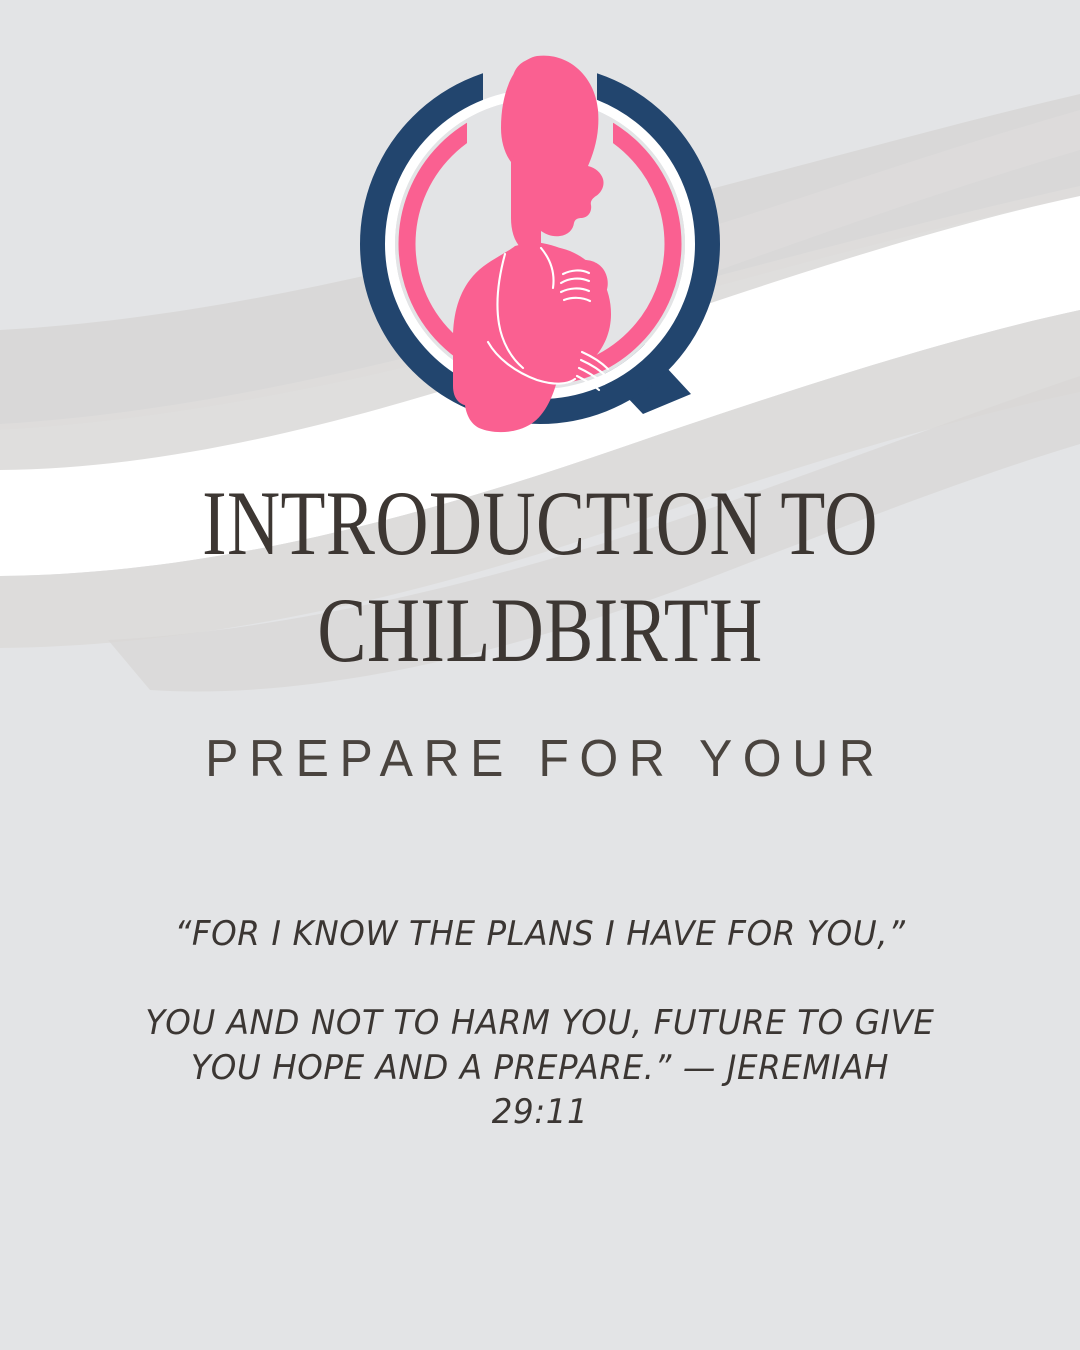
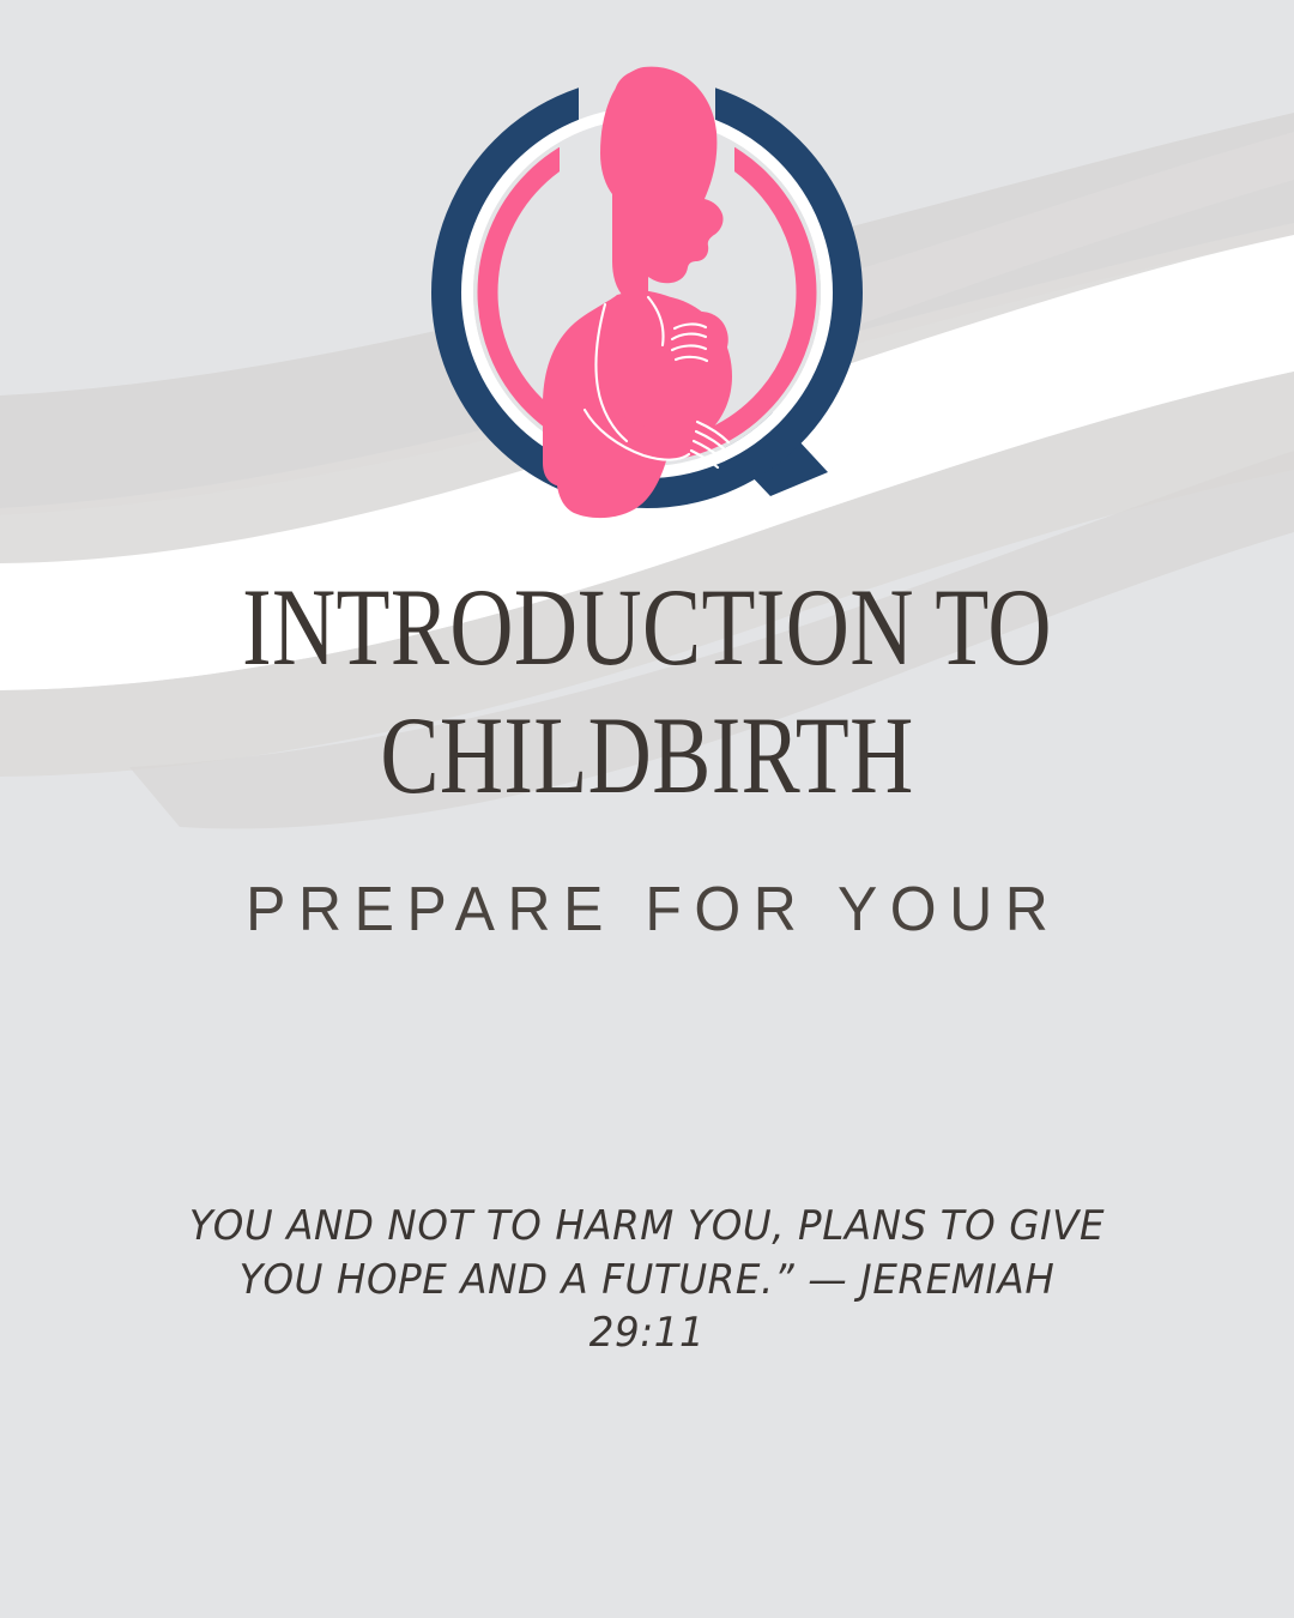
  INTRODUCTION TO
  CHILDBIRTH
  PREPARE FOR YOUR
- “FOR I KNOW THE PLANS I HAVE FOR YOU,”
- YOU AND NOT TO HARM YOU, FUTURE TO GIVE
+ YOU AND NOT TO HARM YOU, PLANS TO GIVE
- YOU HOPE AND A PREPARE.” — JEREMIAH
+ YOU HOPE AND A FUTURE.” — JEREMIAH
  29:11
